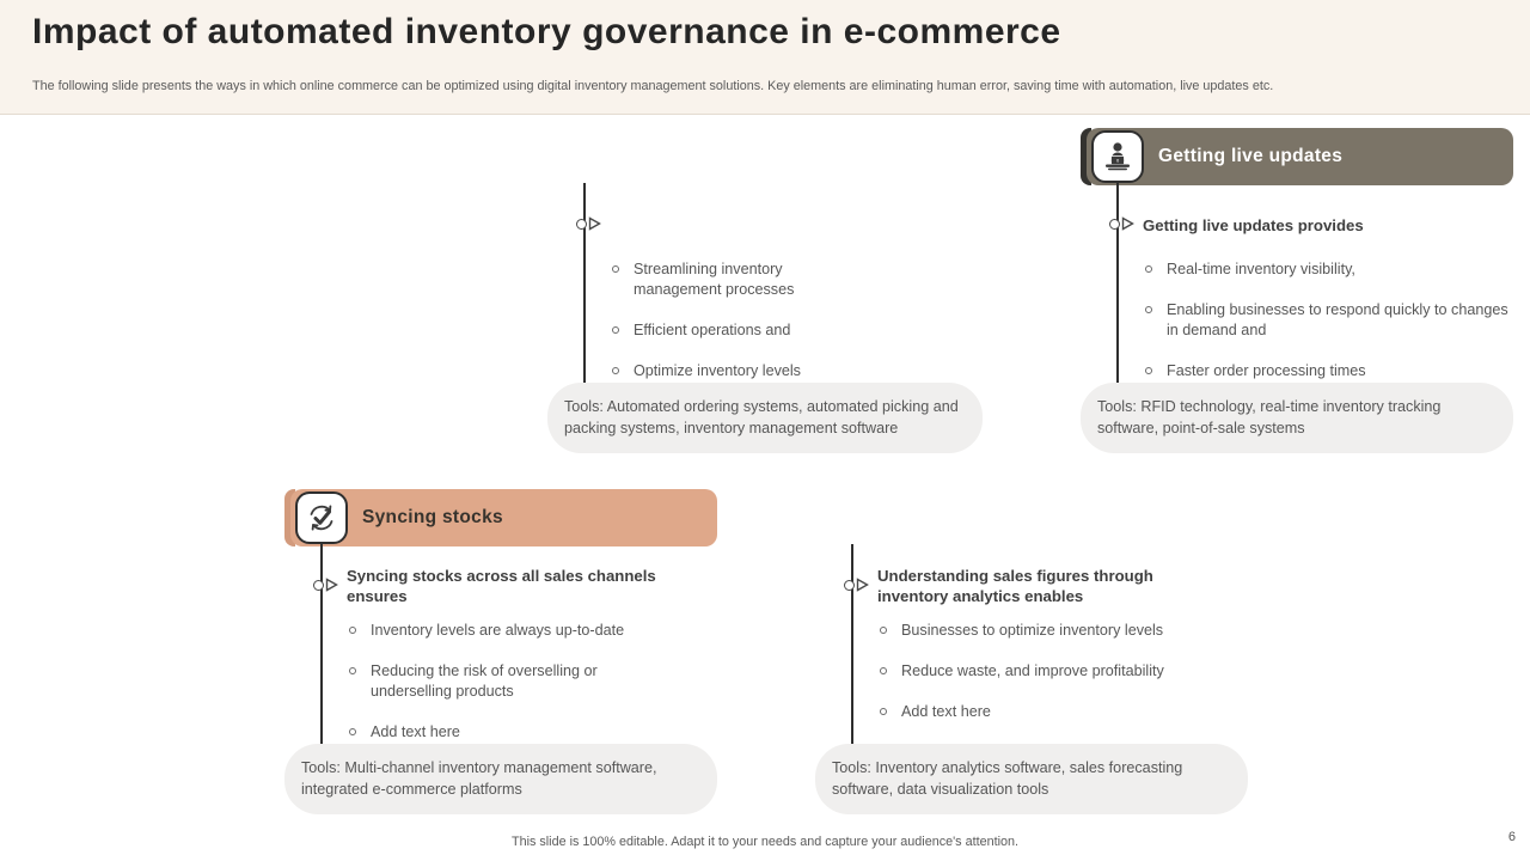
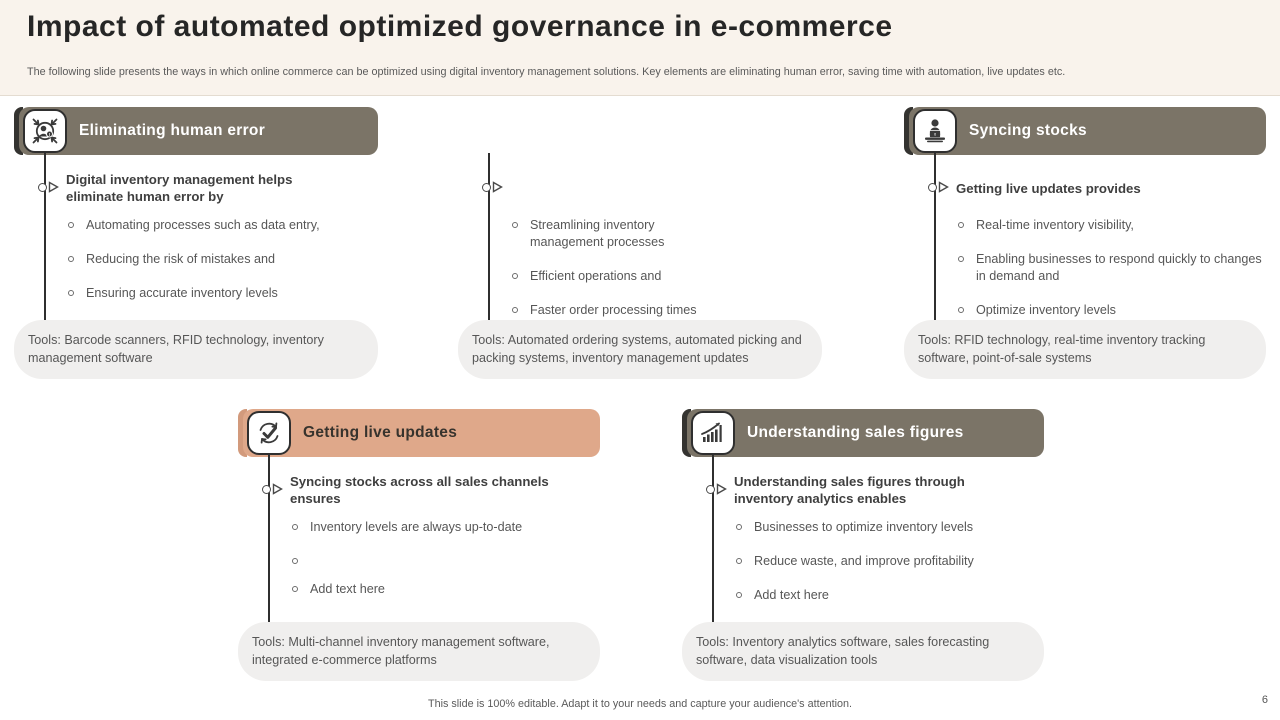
- Impact of automated inventory governance in e-commerce
+ Impact of automated optimized governance in e-commerce
  The following slide presents the ways in which online commerce can be optimized using digital inventory management solutions. Key elements are eliminating human error, saving time with automation, live updates etc.
+ Eliminating human error
+ Digital inventory management helps eliminate human error by
+ Automating processes such as data entry,
+ Reducing the risk of mistakes and
+ Ensuring accurate inventory levels
+ Tools: Barcode scanners, RFID technology, inventory management software
  Streamlining inventory management processes
  Efficient operations and
- Optimize inventory levels
+ Faster order processing times
- Tools: Automated ordering systems, automated picking and packing systems, inventory management software
+ Tools: Automated ordering systems, automated picking and packing systems, inventory management updates
- Getting live updates
+ Syncing stocks
  Getting live updates provides
  Real-time inventory visibility,
  Enabling businesses to respond quickly to changes in demand and
- Faster order processing times
+ Optimize inventory levels
  Tools: RFID technology, real-time inventory tracking software, point-of-sale systems
- Syncing stocks
+ Getting live updates
  Syncing stocks across all sales channels ensures
  Inventory levels are always up-to-date
- Reducing the risk of overselling or underselling products
  Add text here
  Tools: Multi-channel inventory management software, integrated e-commerce platforms
+ Understanding sales figures
  Understanding sales figures through inventory analytics enables
  Businesses to optimize inventory levels
  Reduce waste, and improve profitability
  Add text here
  Tools: Inventory analytics software, sales forecasting software, data visualization tools
  This slide is 100% editable. Adapt it to your needs and capture your audience's attention.
  6
